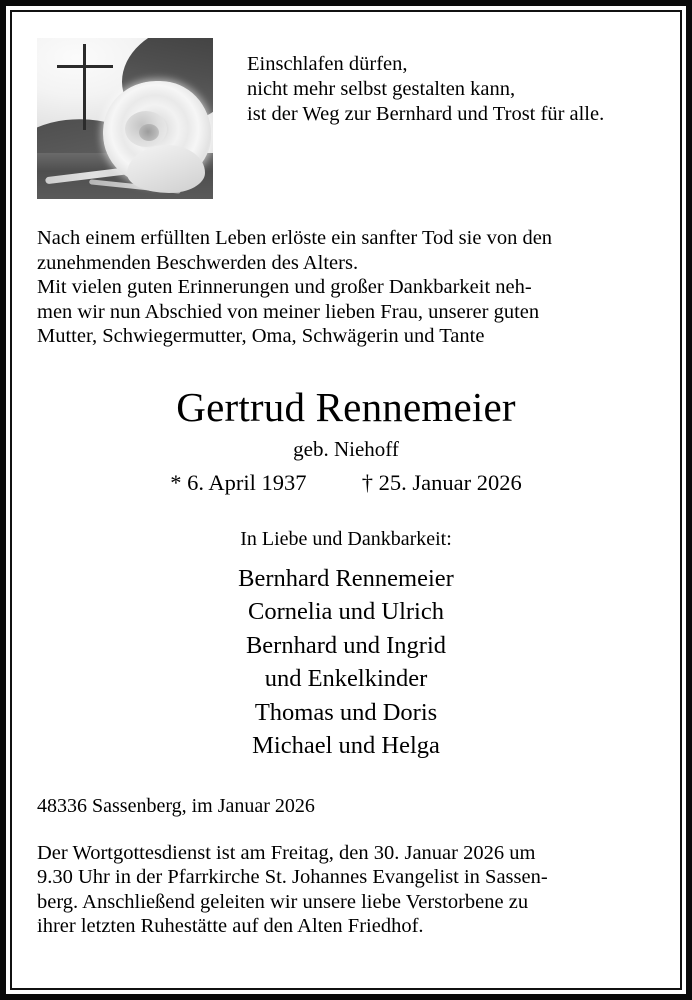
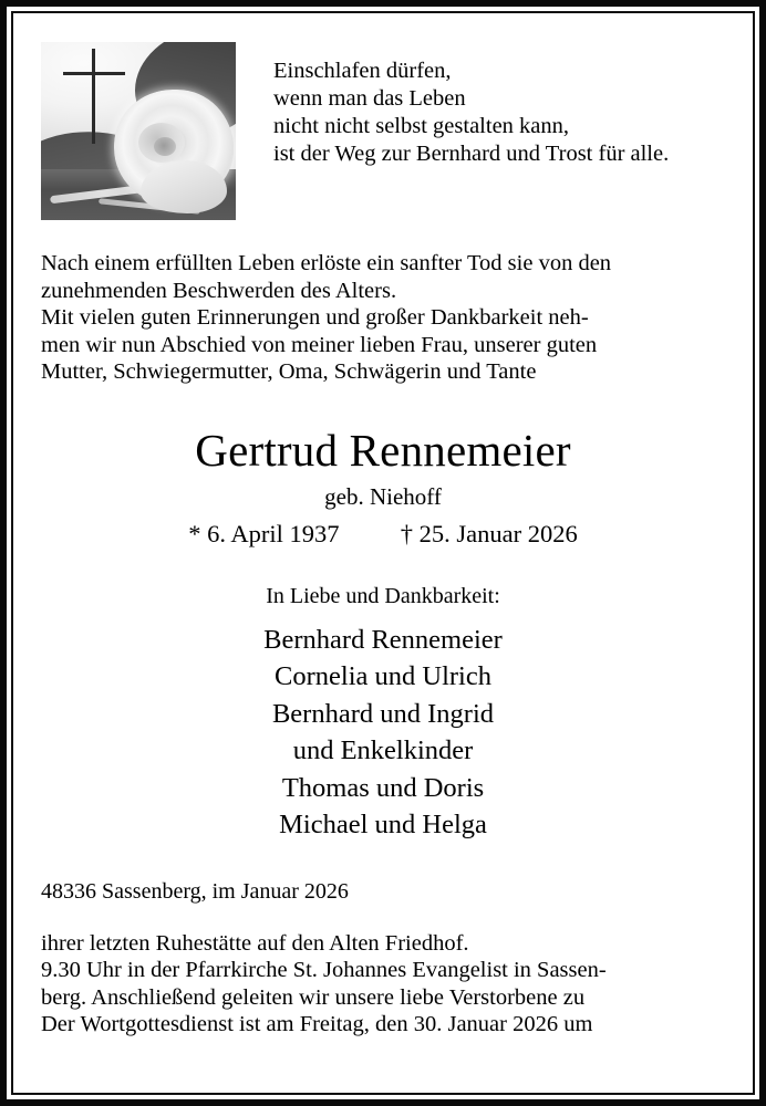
  Einschlafen dürfen,
+ wenn man das Leben
- nicht mehr selbst gestalten kann,
+ nicht nicht selbst gestalten kann,
  ist der Weg zur Bernhard und Trost für alle.
  Nach einem erfüllten Leben erlöste ein sanfter Tod sie von den
  zunehmenden Beschwerden des Alters.
  Mit vielen guten Erinnerungen und großer Dankbarkeit neh-
  men wir nun Abschied von meiner lieben Frau, unserer guten
  Mutter, Schwiegermutter, Oma, Schwägerin und Tante
  Gertrud Rennemeier
  geb. Niehoff
  * 6. April 1937 † 25. Januar 2026
  In Liebe und Dankbarkeit:
  Bernhard Rennemeier
  Cornelia und Ulrich
  Bernhard und Ingrid
  und Enkelkinder
  Thomas und Doris
  Michael und Helga
  48336 Sassenberg, im Januar 2026
- Der Wortgottesdienst ist am Freitag, den 30. Januar 2026 um
+ ihrer letzten Ruhestätte auf den Alten Friedhof.
  9.30 Uhr in der Pfarrkirche St. Johannes Evangelist in Sassen-
  berg. Anschließend geleiten wir unsere liebe Verstorbene zu
- ihrer letzten Ruhestätte auf den Alten Friedhof.
+ Der Wortgottesdienst ist am Freitag, den 30. Januar 2026 um
